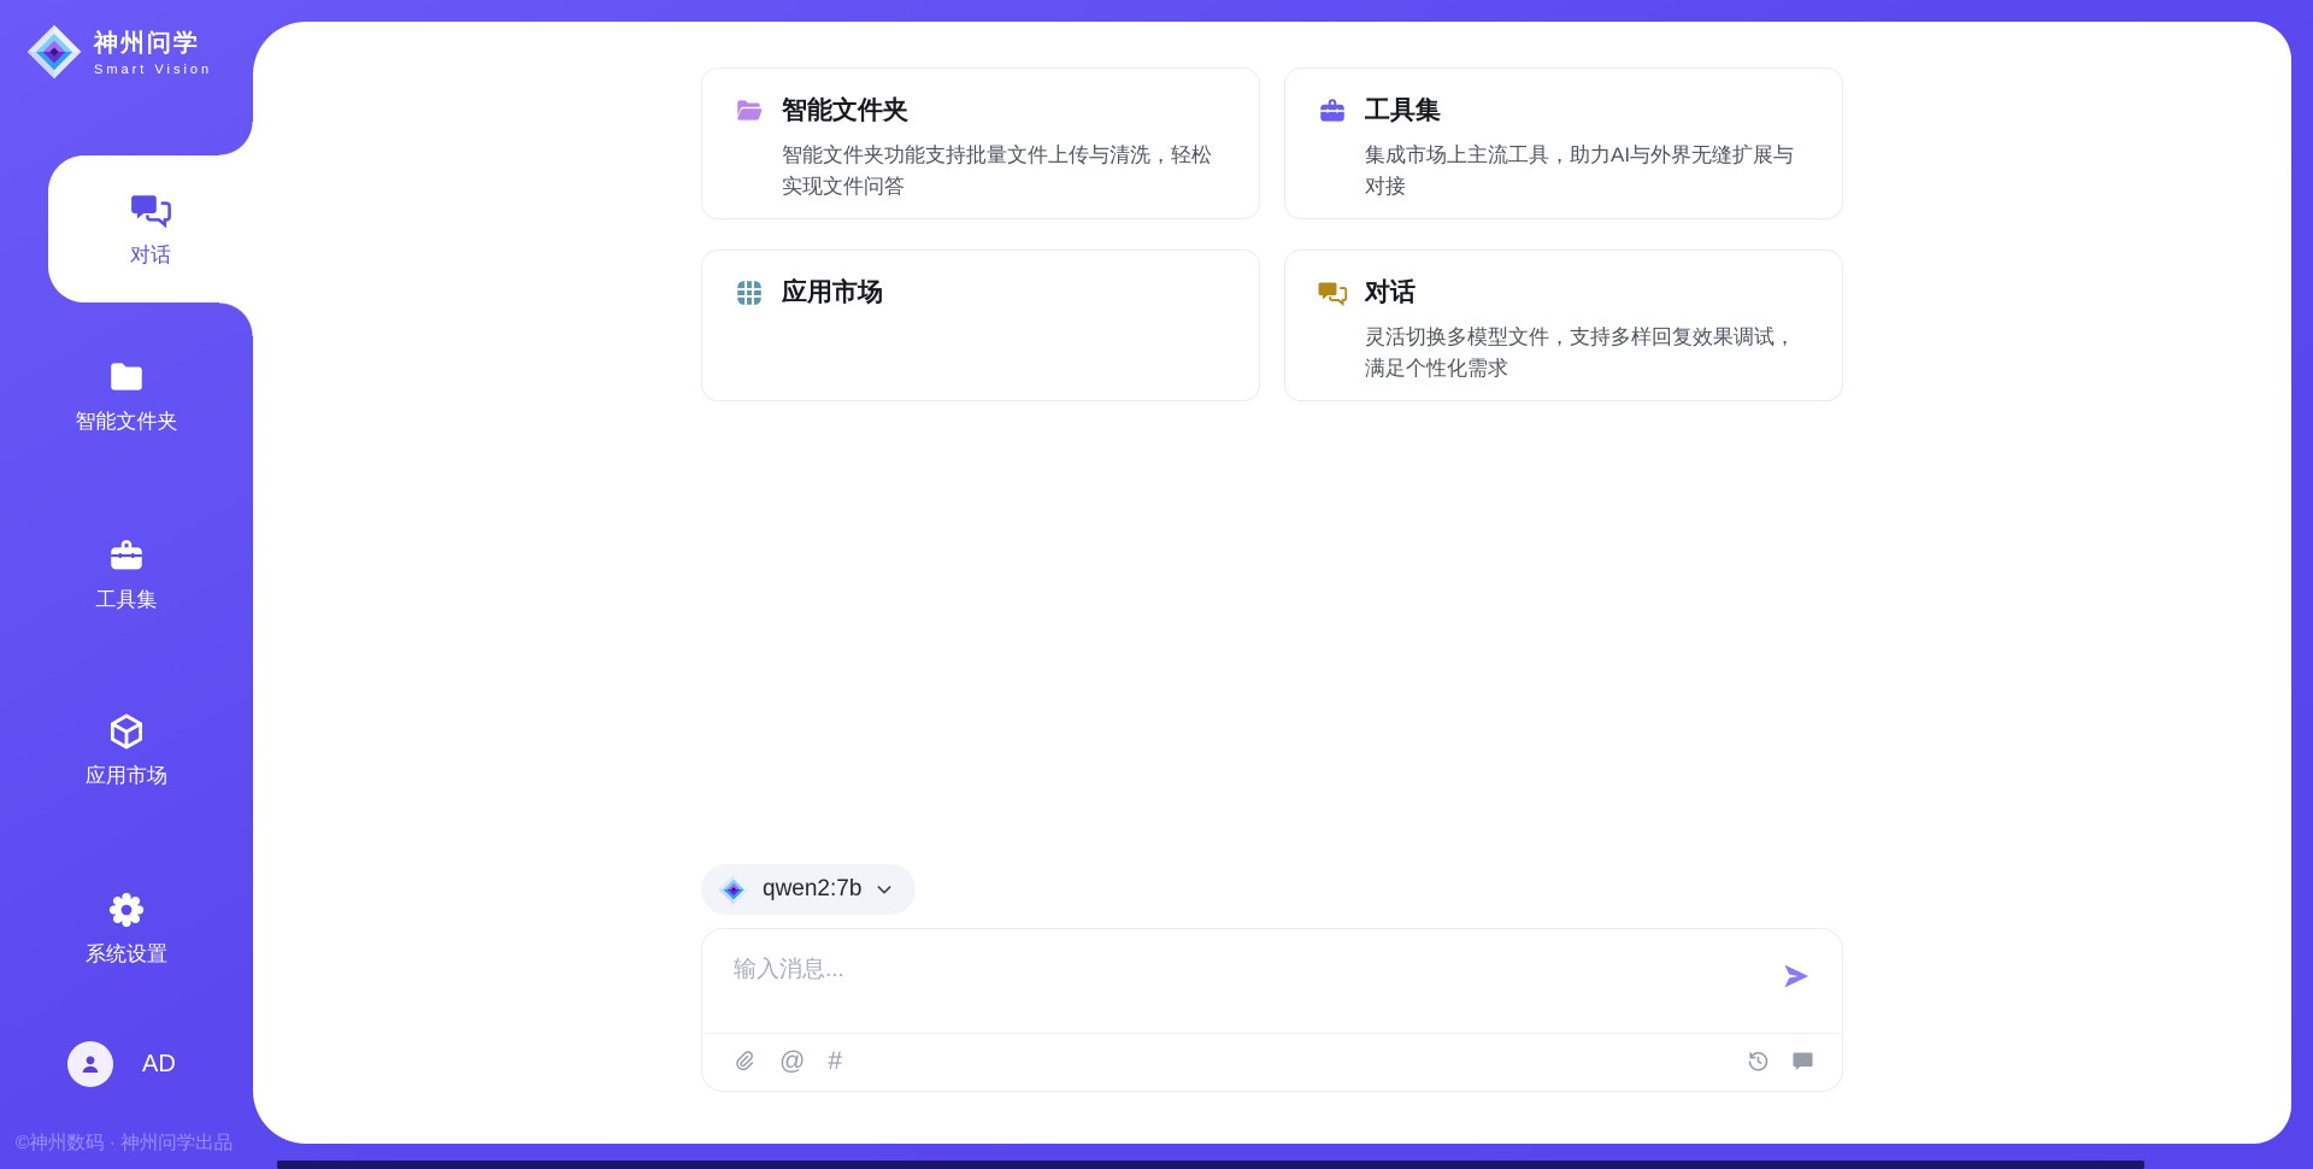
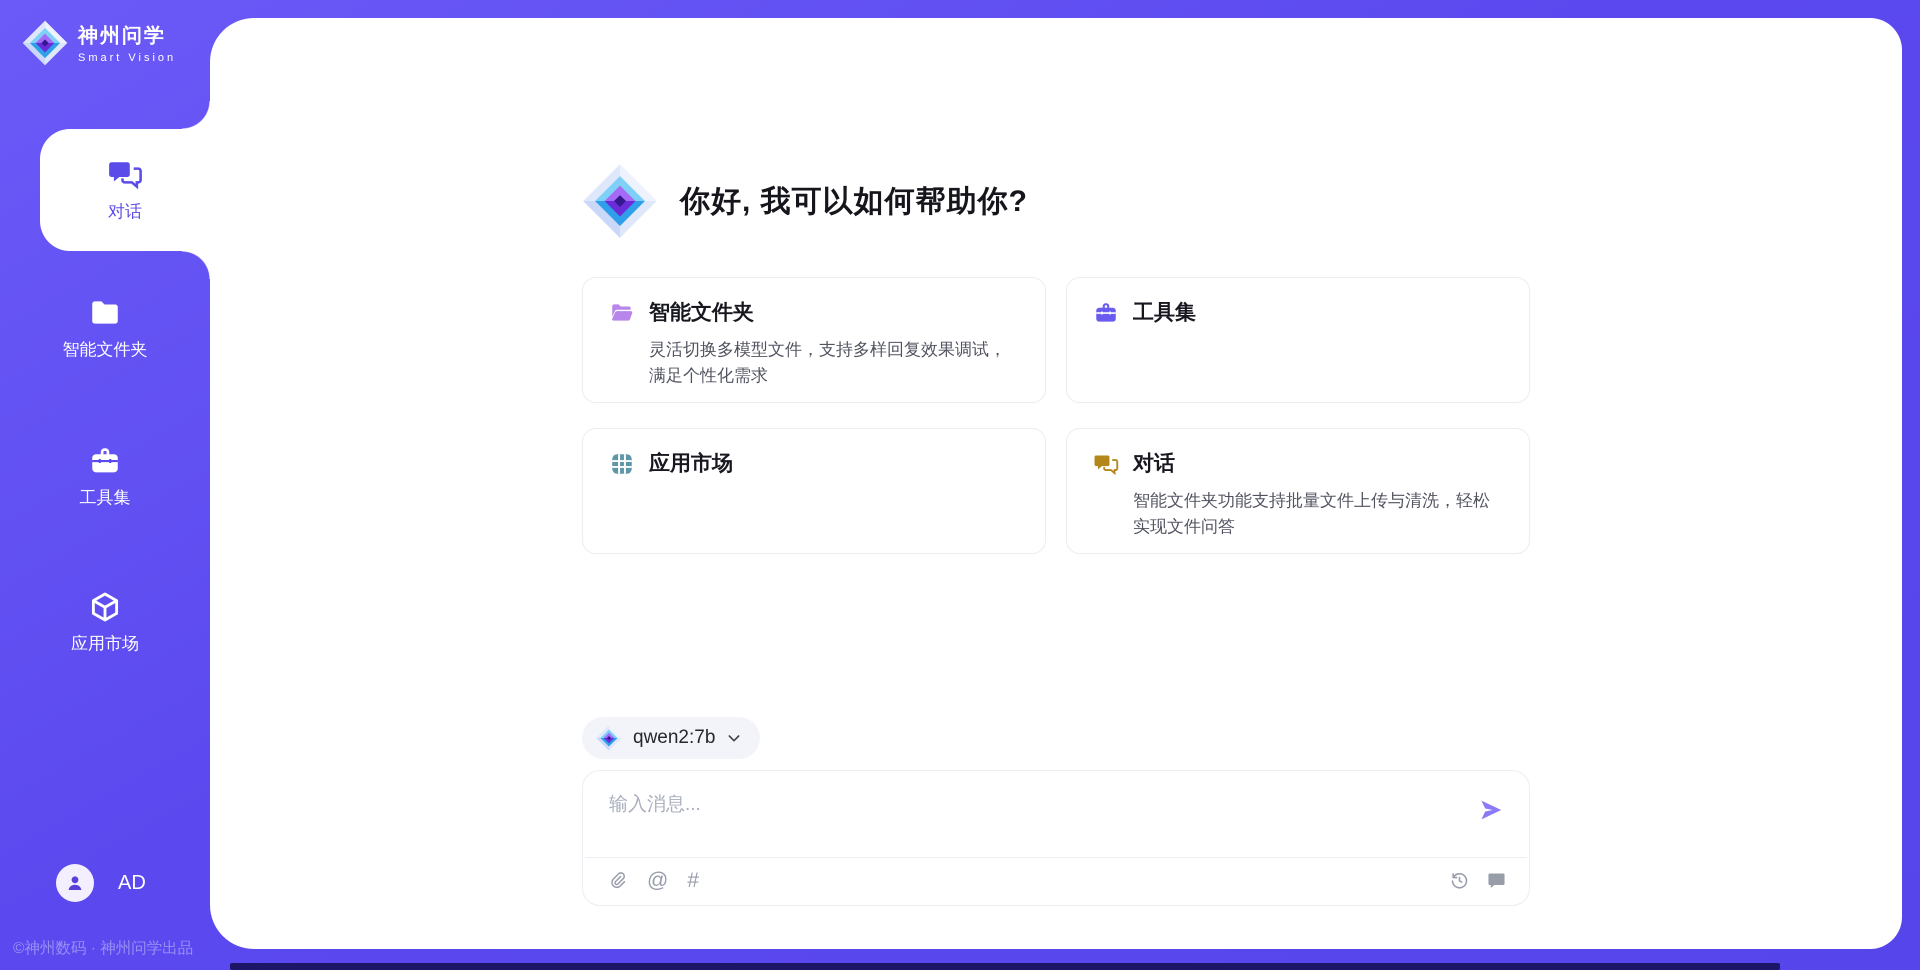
  神州问学
  Smart Vision
  对话
  智能文件夹
  工具集
  应用市场
- 系统设置
  AD
  ©神州数码 · 神州问学出品
+ 你好, 我可以如何帮助你?
  智能文件夹
- 智能文件夹功能支持批量文件上传与清洗，轻松实现文件问答
+ 灵活切换多模型文件，支持多样回复效果调试，满足个性化需求
  工具集
- 集成市场上主流工具，助力AI与外界无缝扩展与对接
  应用市场
  对话
- 灵活切换多模型文件，支持多样回复效果调试，满足个性化需求
+ 智能文件夹功能支持批量文件上传与清洗，轻松实现文件问答
  qwen2:7b
  输入消息...
  @
  #
